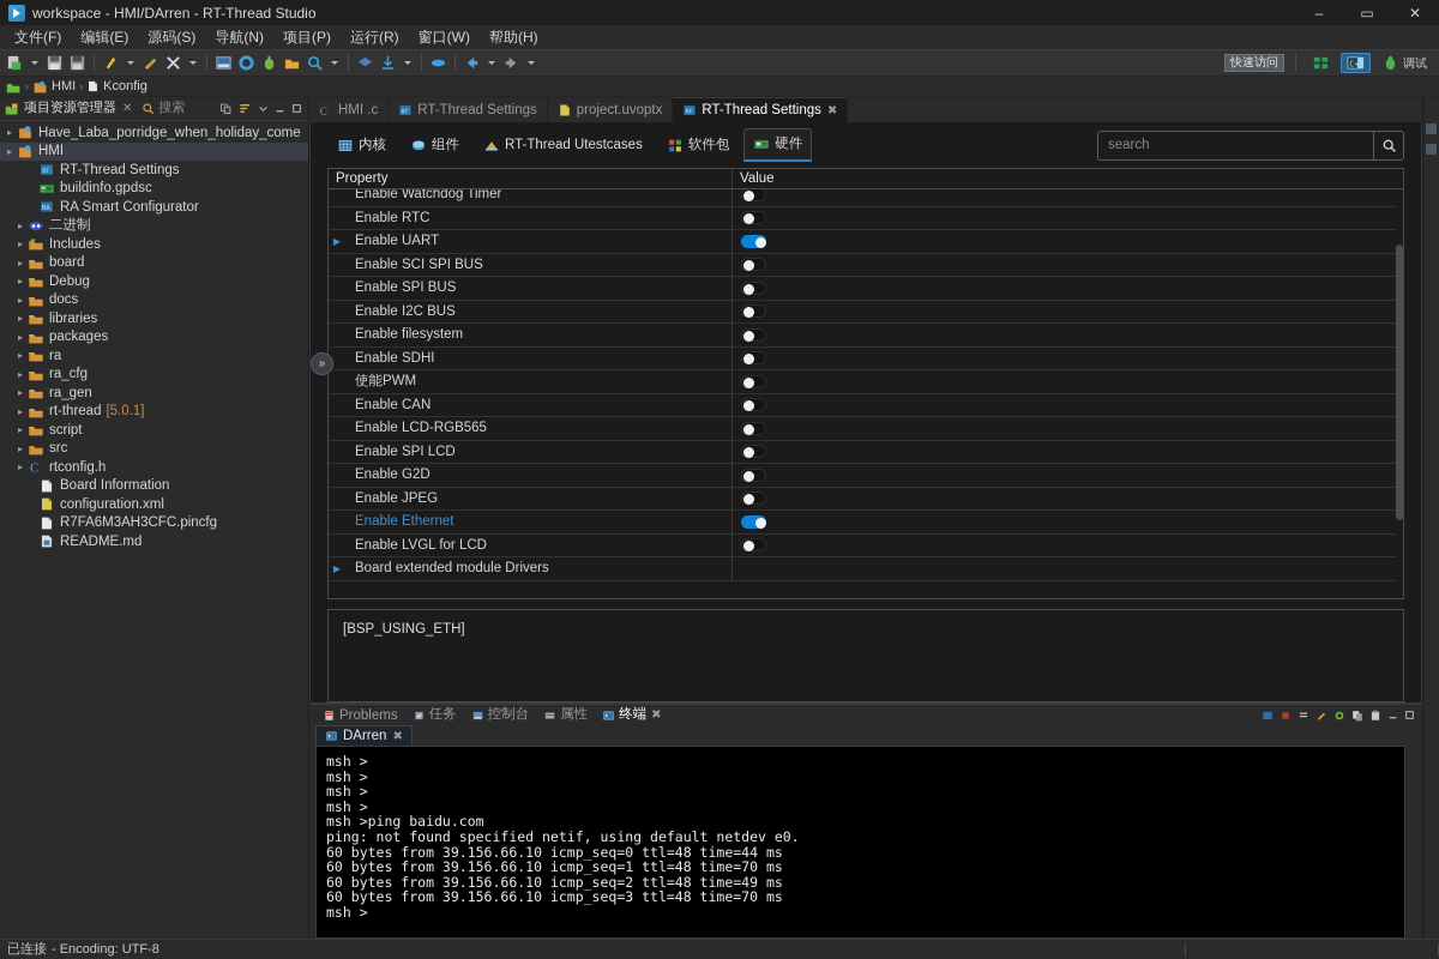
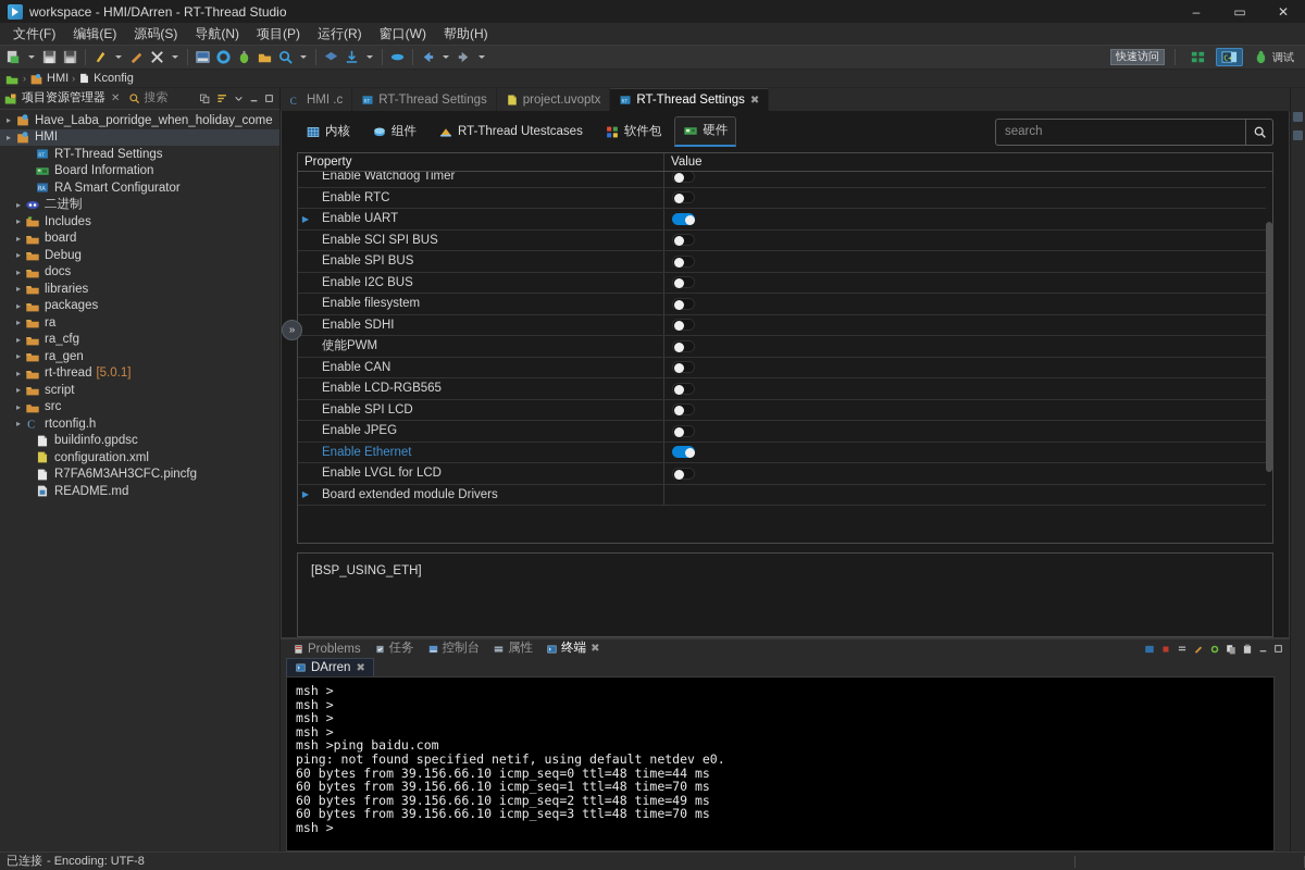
  workspace - HMI/DArren - RT-Thread Studio
  –
  ▭
  ✕
  文件(F)
  编辑(E)
  源码(S)
  导航(N)
  项目(P)
  运行(R)
  窗口(W)
  帮助(H)
  快速访问
  调试
  ›
  HMI
  ›
  Kconfig
  项目资源管理器
  ✕
  搜索
  ▸
  Have_Laba_porridge_when_holiday_come
  ▸
  HMI
  RT-Thread Settings
- buildinfo.gpdsc
+ Board Information
  RA Smart Configurator
  ▸
  二进制
  ▸
  Includes
  ▸
  board
  ▸
  Debug
  ▸
  docs
  ▸
  libraries
  ▸
  packages
  ▸
  ra
  ▸
  ra_cfg
  ▸
  ra_gen
  ▸
  rt-thread
  [5.0.1]
  ▸
  script
  ▸
  src
  ▸
  C
  rtconfig.h
- Board Information
+ buildinfo.gpdsc
  configuration.xml
  R7FA6M3AH3CFC.pincfg
  README.md
  C
  HMI .c
  RT-Thread Settings
  project.uvoptx
  RT-Thread Settings
  ✖
  内核
  组件
  RT-Thread Utestcases
  软件包
  硬件
  search
  Property
  Value
  ▶
  Enable Watchdog Timer
  Enable RTC
  ▶
  Enable UART
  Enable SCI SPI BUS
  Enable SPI BUS
  Enable I2C BUS
  Enable filesystem
  ▶
  Enable SDHI
  使能PWM
  Enable CAN
  Enable LCD-RGB565
  Enable SPI LCD
- Enable G2D
  Enable JPEG
  Enable Ethernet
  Enable LVGL for LCD
  ▶
  Board extended module Drivers
  [BSP_USING_ETH]
  Problems
  任务
  控制台
  属性
  终端
  ✖
  DArren
  ✖
  msh >
  msh >
  msh >
  msh >
  msh >ping baidu.com
  ping: not found specified netif, using default netdev e0.
  60 bytes from 39.156.66.10 icmp_seq=0 ttl=48 time=44 ms
  60 bytes from 39.156.66.10 icmp_seq=1 ttl=48 time=70 ms
  60 bytes from 39.156.66.10 icmp_seq=2 ttl=48 time=49 ms
  60 bytes from 39.156.66.10 icmp_seq=3 ttl=48 time=70 ms
  msh >
  »
  已连接
  - Encoding: UTF-8
